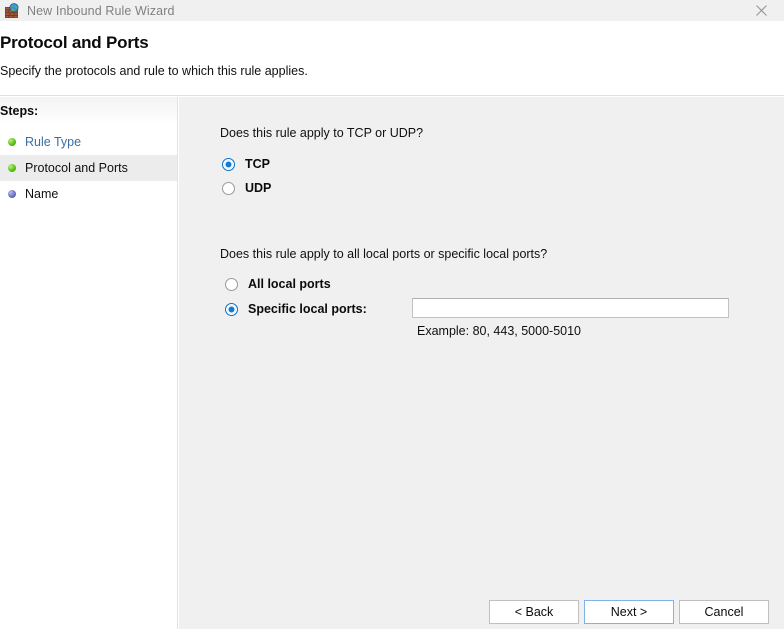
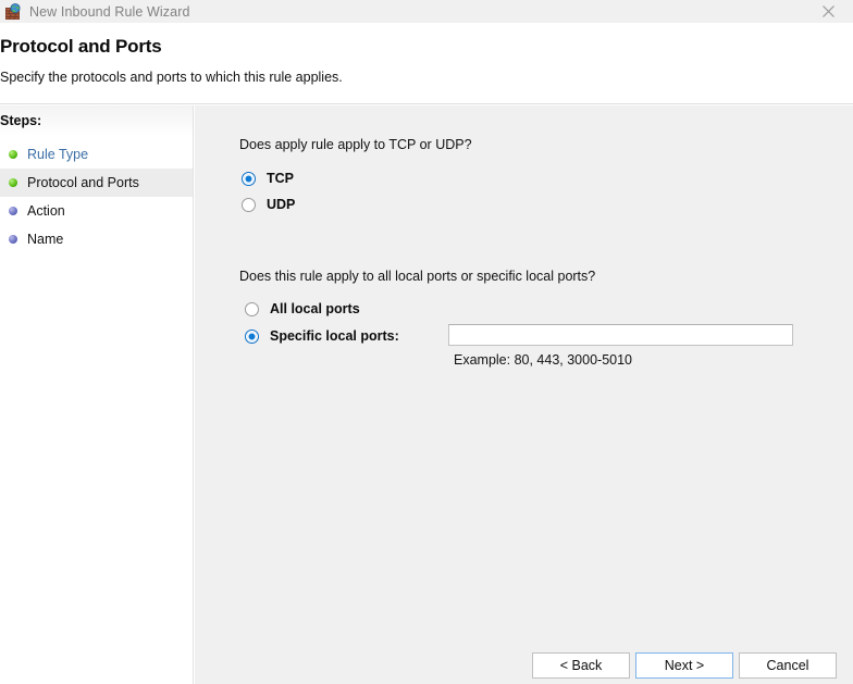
  New Inbound Rule Wizard
  Protocol and Ports
- Specify the protocols and rule to which this rule applies.
+ Specify the protocols and ports to which this rule applies.
  Steps:
  Rule Type
  Protocol and Ports
+ Action
  Name
- Does this rule apply to TCP or UDP?
+ Does apply rule apply to TCP or UDP?
  TCP
  UDP
  Does this rule apply to all local ports or specific local ports?
  All local ports
  Specific local ports:
- Example: 80, 443, 5000-5010
+ Example: 80, 443, 3000-5010
  < Back
  Next >
  Cancel
